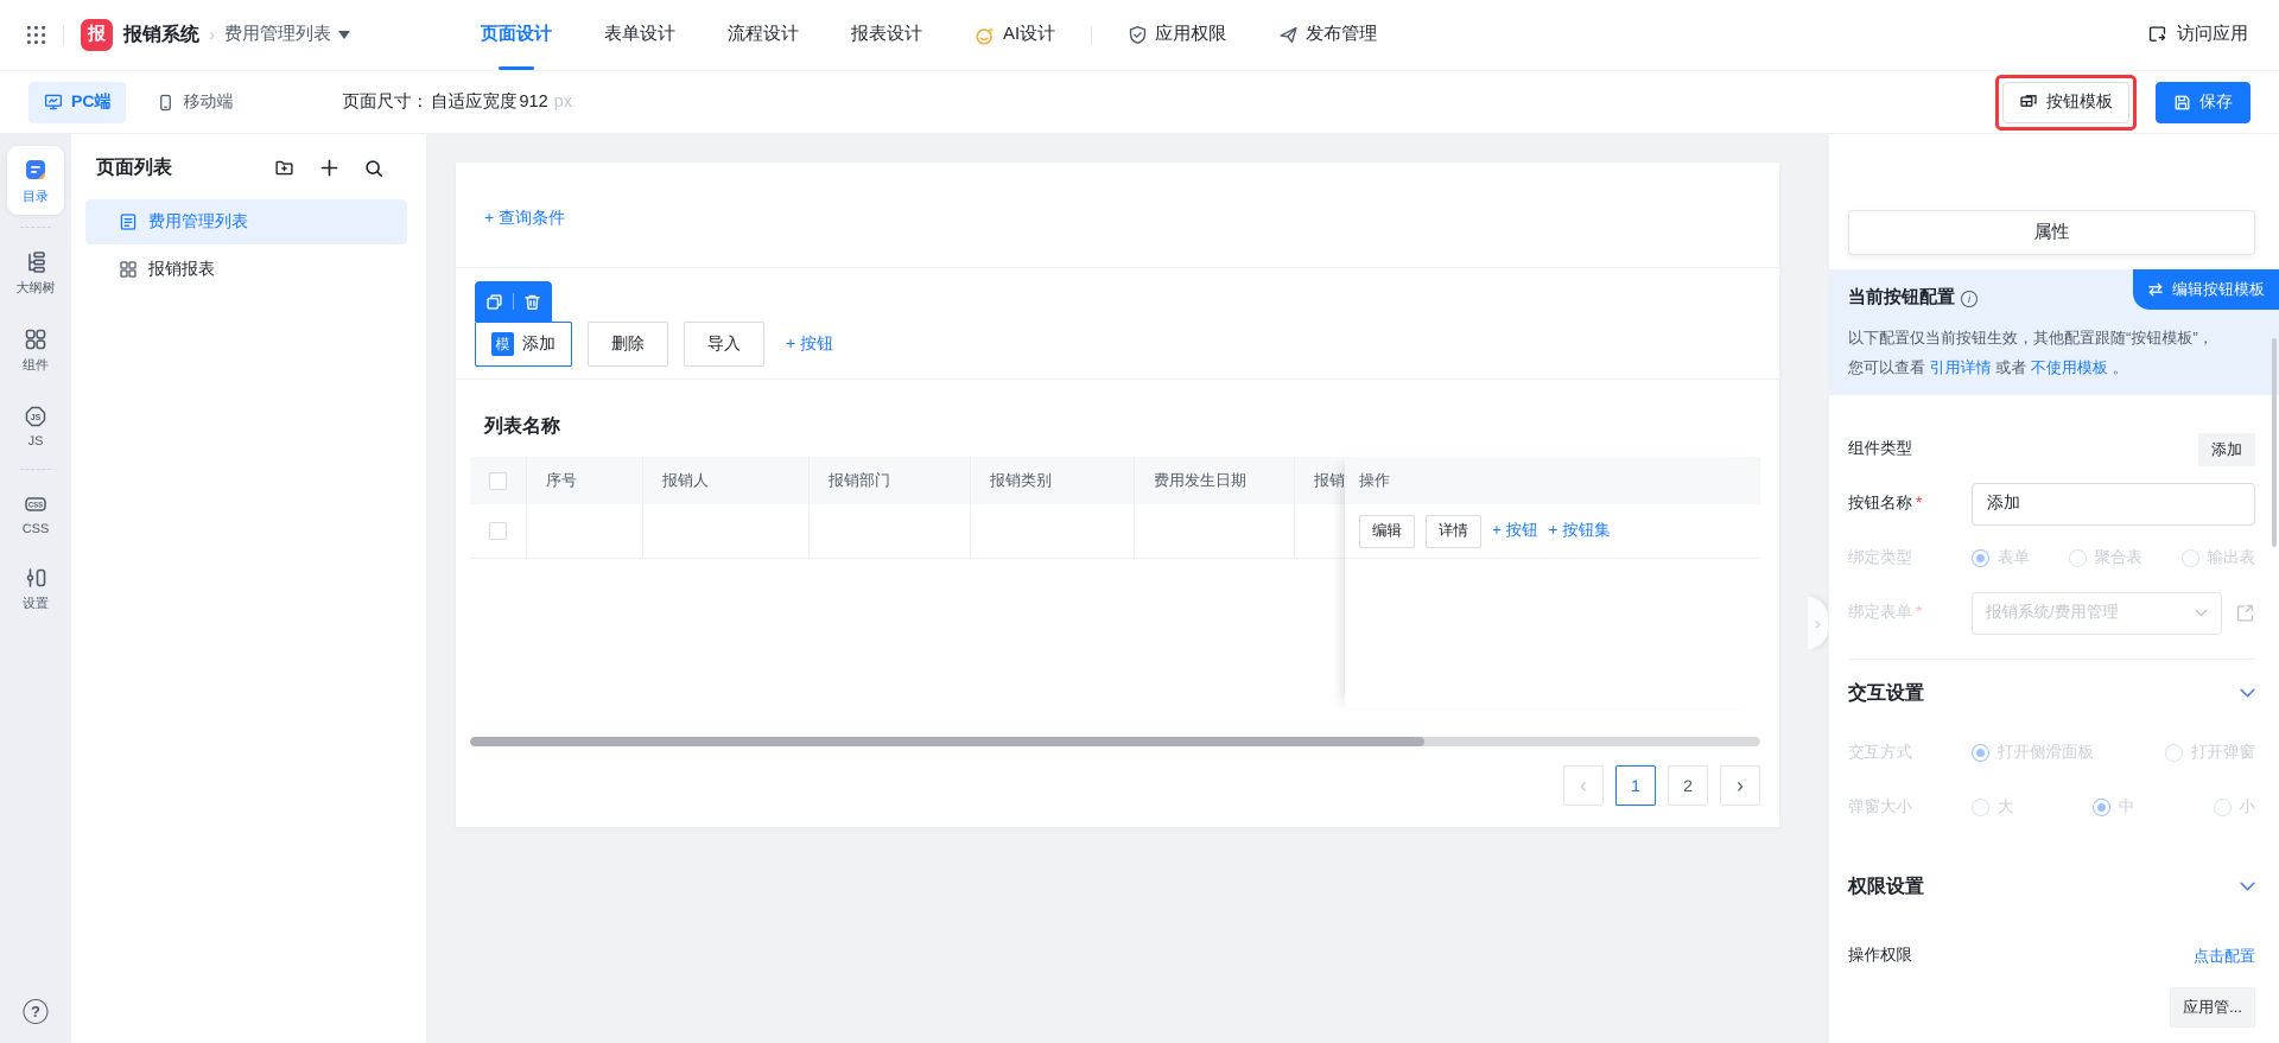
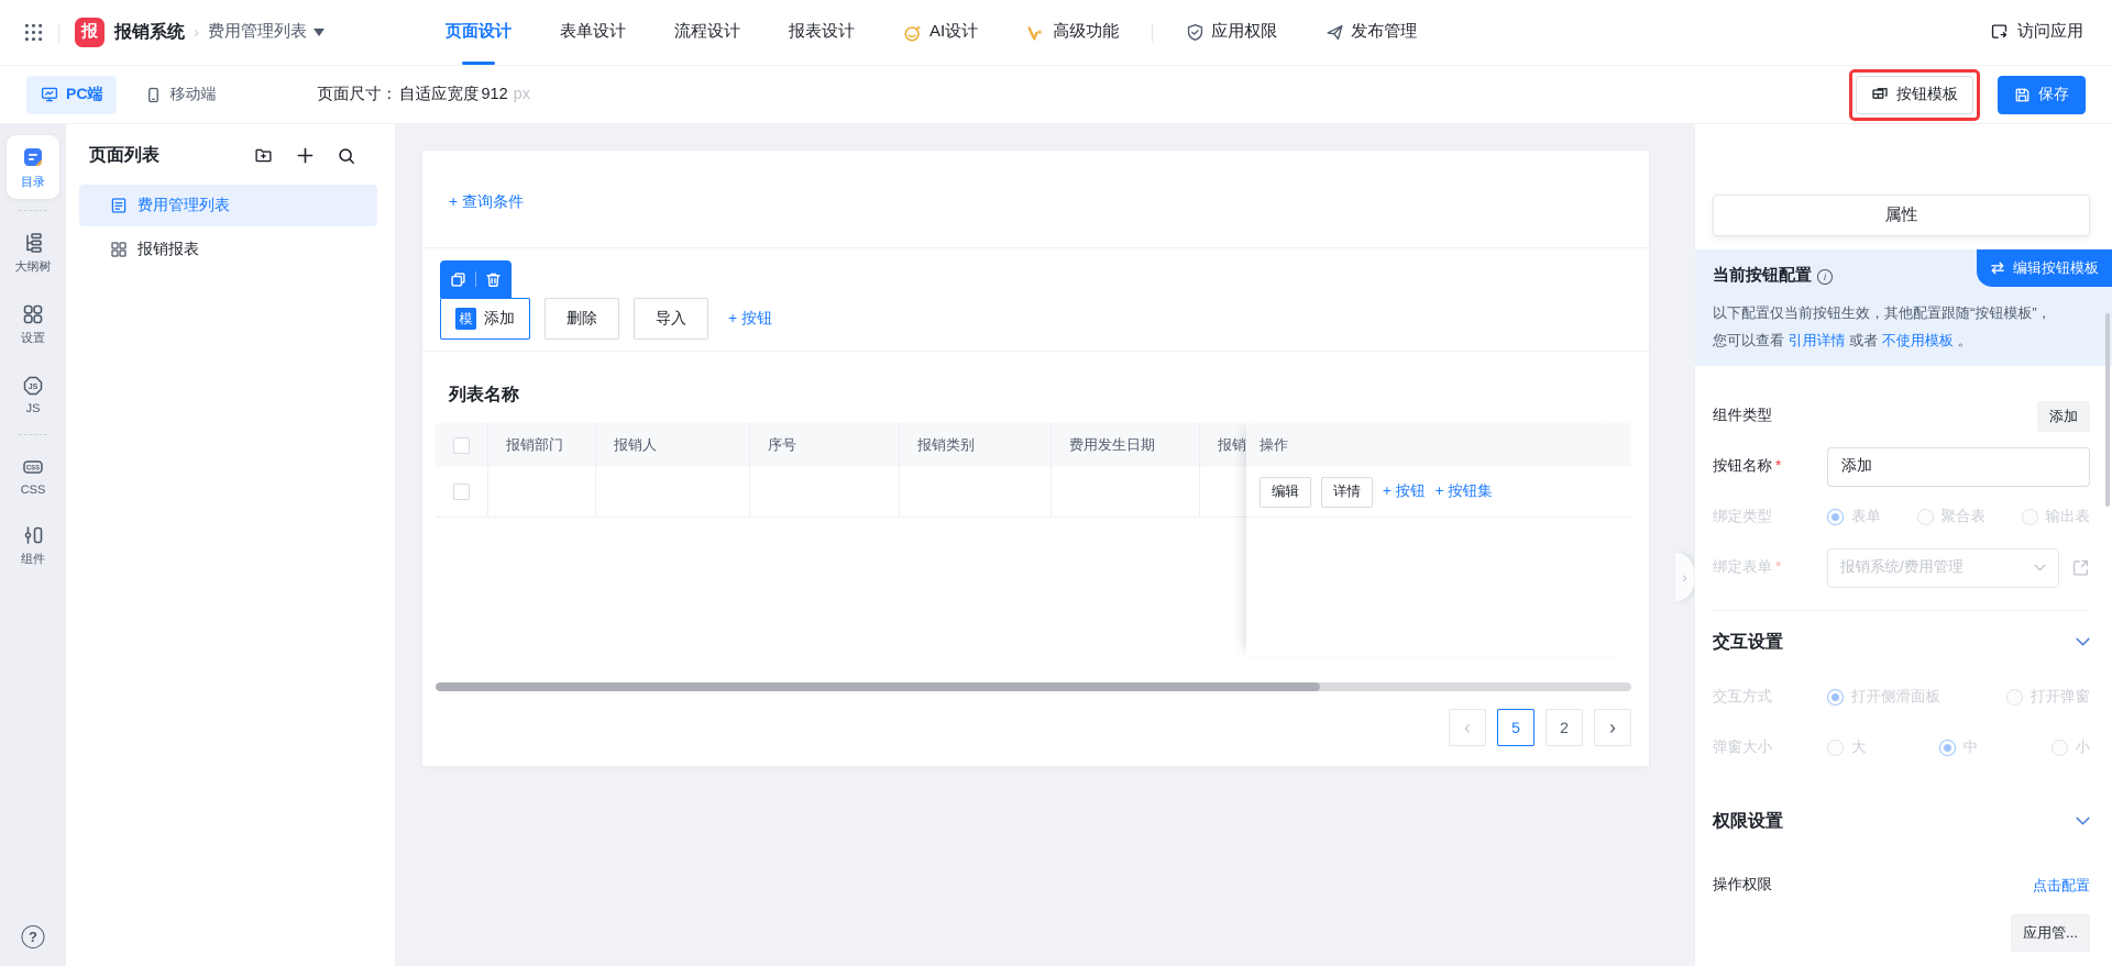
  报
  报销系统
  ›
  费用管理列表
  页面设计
  表单设计
  流程设计
  报表设计
  AI设计
+ 高级功能
  应用权限
  发布管理
  访问应用
  PC端
  移动端
  页面尺寸：
  自适应宽度
  912
  px
  按钮模板
  保存
  目录
  大纲树
- 组件
+ 设置
  JS
  CSS
- 设置
+ 组件
  ?
  页面列表
  费用管理列表
  报销报表
  + 查询条件
  模
  添加
  删除
  导入
  + 按钮
  列表名称
- 序号
+ 报销部门
  报销人
- 报销部门
+ 序号
  报销类别
  费用发生日期
  报销
  操作
  编辑
  详情
  + 按钮
  + 按钮集
  ‹
- 1
+ 5
  2
  ›
  ›
  属性
  当前按钮配置
  i
  编辑按钮模板
  以下配置仅当前按钮生效，其他配置跟随“按钮模板”，
  您可以查看 引用详情 或者 不使用模板 。
  组件类型
  添加
  按钮名称 *
  添加
  绑定类型
  表单
  聚合表
  输出表
  绑定表单 *
  报销系统/费用管理
  交互设置
  交互方式
  打开侧滑面板
  打开弹窗
  弹窗大小
  大
  中
  小
  权限设置
  操作权限
  点击配置
  应用管...
